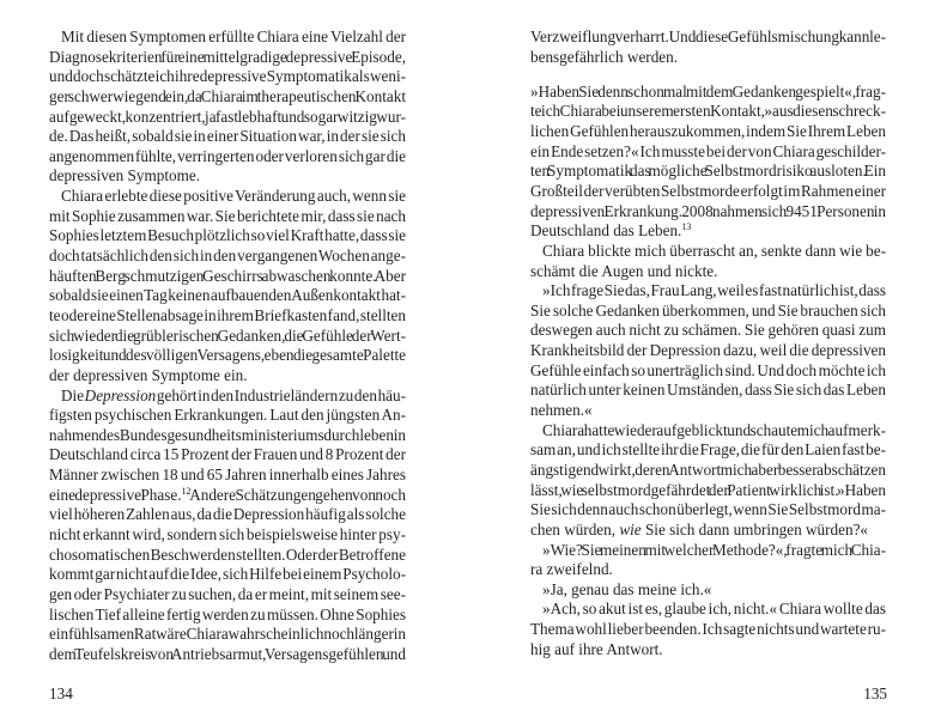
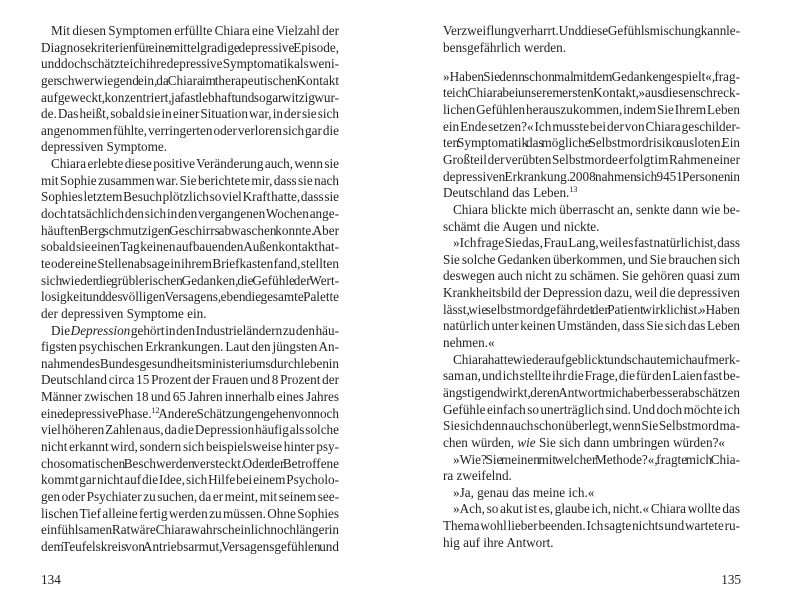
  Mit diesen Symptomen erfüllte Chiara eine Vielzahl der
  Diagnosekriterien für eine mittelgradige depressive Episode,
  und doch schätzte ich ihre depressive Symptomatik als weni-
  ger schwerwiegend ein, da Chiara im therapeutischen Kontakt
  aufgeweckt, konzentriert, ja fast lebhaft und sogar witzig wur-
  de. Das heißt, sobald sie in einer Situation war, in der sie sich
  angenommen fühlte, verringerten oder verloren sich gar die
  depressiven Symptome.
  Chiara erlebte diese positive Veränderung auch, wenn sie
  mit Sophie zusammen war. Sie berichtete mir, dass sie nach
  Sophies letztem Besuch plötzlich so viel Kraft hatte, dass sie
  doch tatsächlich den sich in den vergangenen Wochen ange-
  häuften Berg schmutzigen Geschirrs abwaschen konnte. Aber
  sobald sie einen Tag keinen aufbauenden Außenkontakt hat-
  te oder eine Stellenabsage in ihrem Briefkasten fand, stellten
  sich wieder die grüblerischen Gedanken, die Gefühle der Wert-
  losigkeit und des völligen Versagens, eben die gesamte Palette
  der depressiven Symptome ein.
  Die Depression gehört in den Industrieländern zu den häu-
  figsten psychischen Erkrankungen. Laut den jüngsten An-
  nahmen des Bundesgesundheitsministeriums durchleben in
  Deutschland circa 15 Prozent der Frauen und 8 Prozent der
  Männer zwischen 18 und 65 Jahren innerhalb eines Jahres
  eine depressive Phase.12 Andere Schätzungen gehen von noch
  viel höheren Zahlen aus, da die Depression häufig als solche
  nicht erkannt wird, sondern sich beispielsweise hinter psy-
- chosomatischen Beschwerden stellten. Oder der Betroffene
+ chosomatischen Beschwerden versteckt. Oder der Betroffene
  kommt gar nicht auf die Idee, sich Hilfe bei einem Psycholo-
  gen oder Psychiater zu suchen, da er meint, mit seinem see-
  lischen Tief alleine fertig werden zu müssen. Ohne Sophies
  einfühlsamen Rat wäre Chiara wahrscheinlich noch länger in
  dem Teufelskreis von Antriebsarmut, Versagensgefühlen und
  Verzweiflung verharrt. Und diese Gefühlsmischung kann le-
  bensgefährlich werden.
  »Haben Sie denn schon mal mit dem Gedanken gespielt«, frag-
  te ich Chiara bei unserem ersten Kontakt, »aus diesen schreck-
  lichen Gefühlen herauszukommen, indem Sie Ihrem Leben
  ein Ende setzen?« Ich musste bei der von Chiara geschilder-
  ten Symptomatik das mögliche Selbstmordrisiko ausloten. Ein
  Großteil der verübten Selbstmorde erfolgt im Rahmen einer
  depressiven Erkrankung. 2008 nahmen sich 9451 Personen in
  Deutschland das Leben.13
  Chiara blickte mich überrascht an, senkte dann wie be-
  schämt die Augen und nickte.
  »Ich frage Sie das, Frau Lang, weil es fast natürlich ist, dass
  Sie solche Gedanken überkommen, und Sie brauchen sich
  deswegen auch nicht zu schämen. Sie gehören quasi zum
  Krankheitsbild der Depression dazu, weil die depressiven
- Gefühle einfach so unerträglich sind. Und doch möchte ich
+ lässt, wie selbstmordgefährdet der Patient wirklich ist. »Haben
  natürlich unter keinen Umständen, dass Sie sich das Leben
  nehmen.«
  Chiara hatte wieder aufgeblickt und schaute mich aufmerk-
  sam an, und ich stellte ihr die Frage, die für den Laien fast be-
  ängstigend wirkt, deren Antwort mich aber besser abschätzen
- lässt, wie selbstmordgefährdet der Patient wirklich ist. »Haben
+ Gefühle einfach so unerträglich sind. Und doch möchte ich
  Sie sich denn auch schon überlegt, wenn Sie Selbstmord ma-
  chen würden, wie Sie sich dann umbringen würden?«
  »Wie? Sie meinen mit welcher Methode?«, fragte mich Chia-
  ra zweifelnd.
  »Ja, genau das meine ich.«
  »Ach, so akut ist es, glaube ich, nicht.« Chiara wollte das
  Thema wohl lieber beenden. Ich sagte nichts und wartete ru-
  hig auf ihre Antwort.
  134
  135
